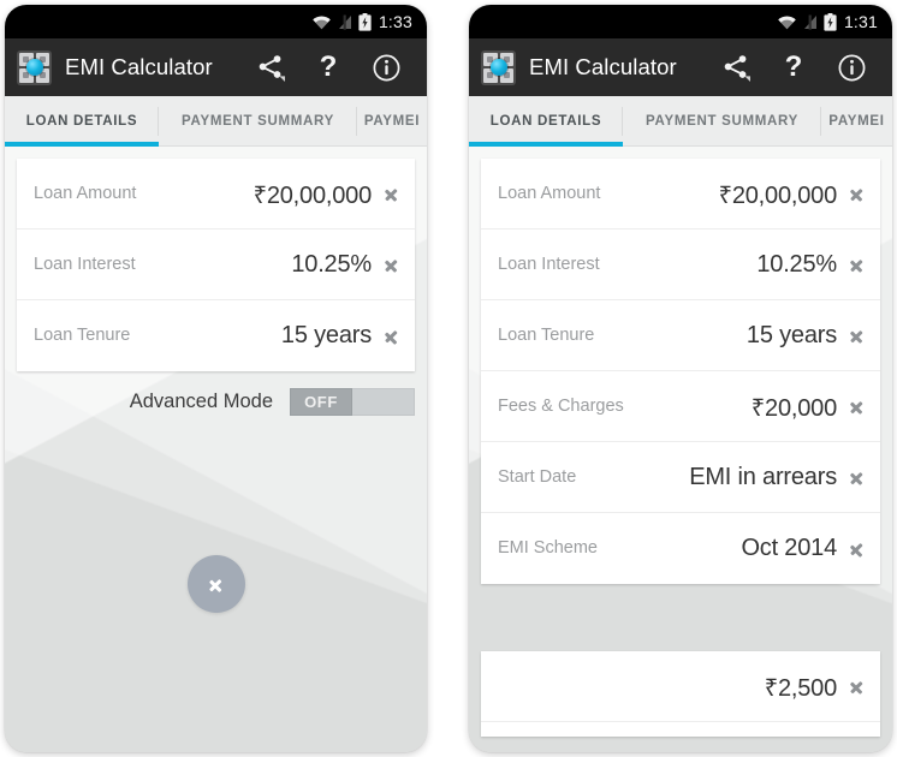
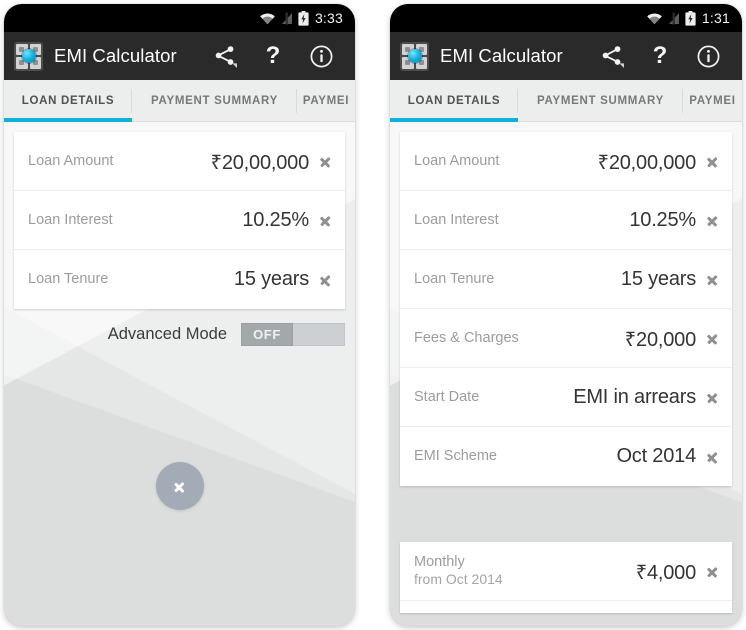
- 1:33
+ 3:33
  EMI Calculator
  ?
  LOAN DETAILS
  PAYMENT SUMMARY
  PAYMEI
  Loan Amount
  ₹20,00,000
  Loan Interest
  10.25%
  Loan Tenure
  15 years
  Advanced Mode
  OFF
  1:31
  EMI Calculator
  ?
  LOAN DETAILS
  PAYMENT SUMMARY
  PAYMEI
  Loan Amount
  ₹20,00,000
  Loan Interest
  10.25%
  Loan Tenure
  15 years
  Fees & Charges
  ₹20,000
  Start Date
  EMI in arrears
  EMI Scheme
  Oct 2014
+ Monthly
+ from Oct 2014
- ₹2,500
+ ₹4,000
